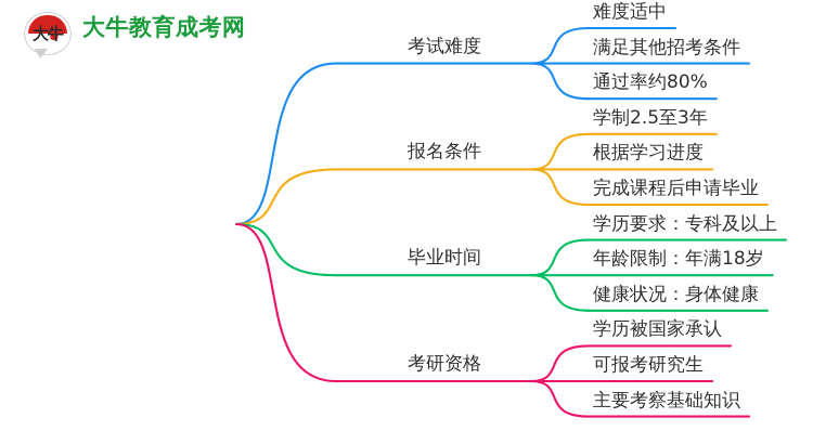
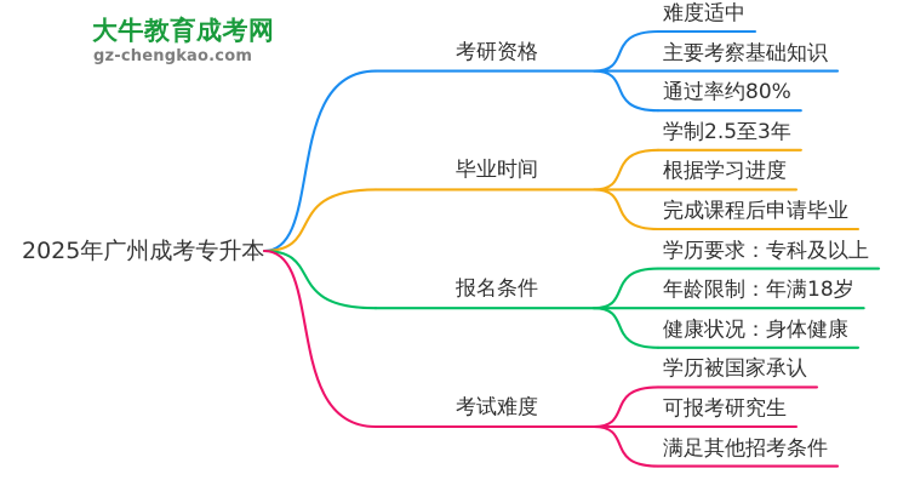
- 大牛
  大牛教育成考网
+ gz-chengkao.com
+ 2025年广州成考专升本
- 考试难度
+ 考研资格
  难度适中
- 满足其他招考条件
+ 主要考察基础知识
  通过率约80%
- 报名条件
+ 毕业时间
  学制2.5至3年
  根据学习进度
  完成课程后申请毕业
- 毕业时间
+ 报名条件
  学历要求：专科及以上
  年龄限制：年满18岁
  健康状况：身体健康
- 考研资格
+ 考试难度
  学历被国家承认
  可报考研究生
- 主要考察基础知识
+ 满足其他招考条件
